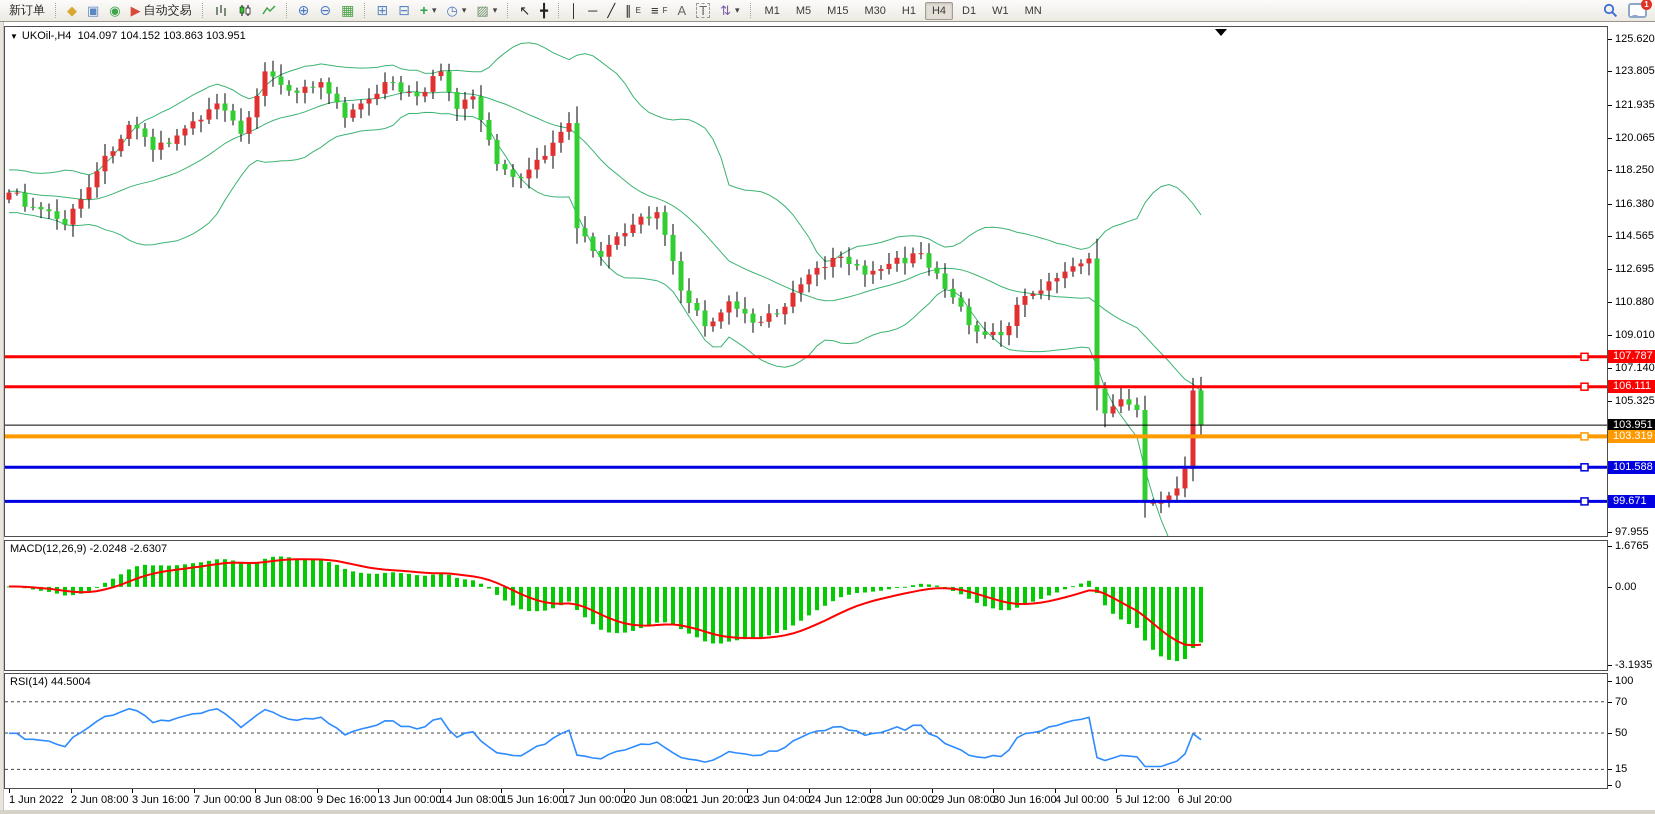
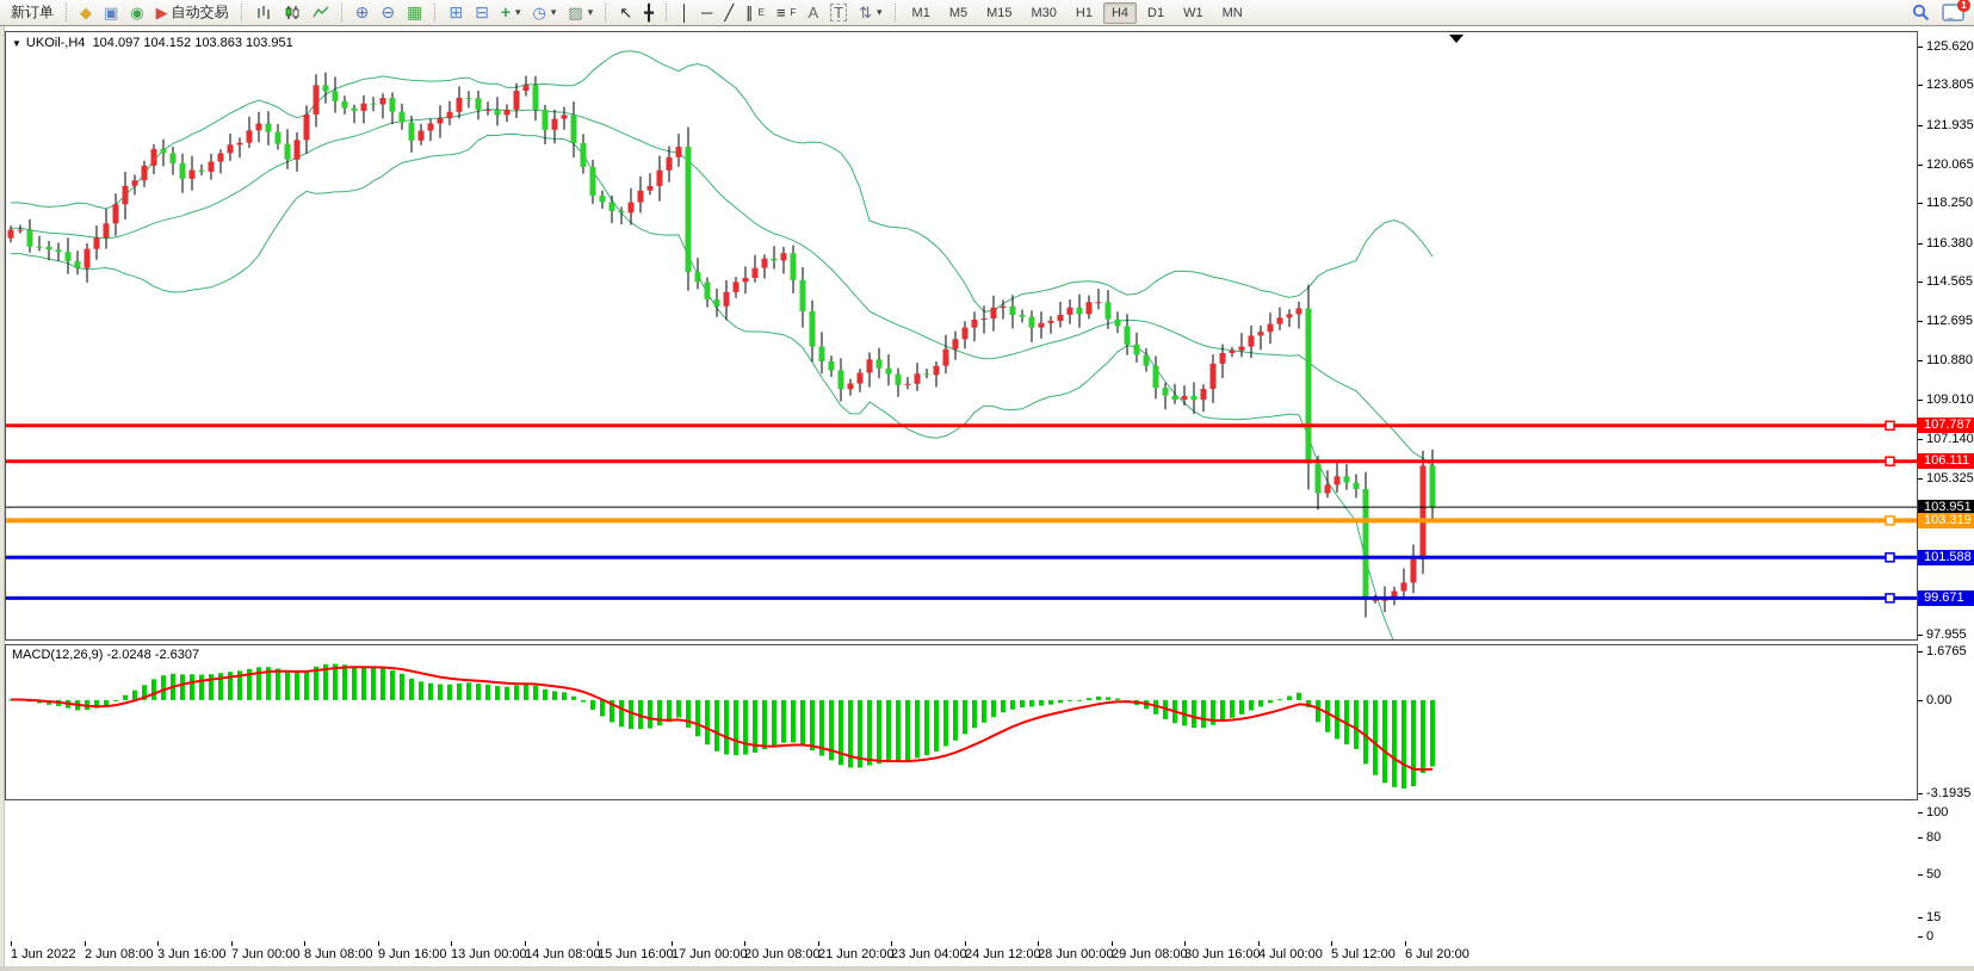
  新订单
  ◆
  ▣
  ◉
  ▶
  自动交易
  ⊕
  ⊖
  ▦
  ⊞
  ⊟
  +
  ▾
  ◷
  ▾
  ▨
  ▾
  ↖
  ╋
  │
  ─
  ╱
  ∥
  E
  ≡
  F
  A
  T
  ⇅
  ▾
  M1 M5 M15 M30 H1 H4 D1 W1 MN
  1
  ▼ UKOil-,H4 104.097 104.152 103.863 103.951
  125.620
  123.805
  121.935
  120.065
  118.250
  116.380
  114.565
  112.695
  110.880
  109.010
  107.140
  105.325
  97.955
  107.787
  106.111
  103.951
  103.319
  101.588
  99.671
  MACD(12,26,9) -2.0248 -2.6307
  1.6765
  0.00
  -3.1935
- RSI(14) 44.5004
  100
- 70
+ 80
  50
  15
  0
  1 Jun 2022
  2 Jun 08:00
  3 Jun 16:00
  7 Jun 00:00
  8 Jun 08:00
- 9 Dec 16:00
+ 9 Jun 16:00
  13 Jun 00:00
  14 Jun 08:00
  15 Jun 16:00
  17 Jun 00:00
  20 Jun 08:00
  21 Jun 20:00
  23 Jun 04:00
  24 Jun 12:00
  28 Jun 00:00
  29 Jun 08:00
  30 Jun 16:00
  4 Jul 00:00
  5 Jul 12:00
  6 Jul 20:00
